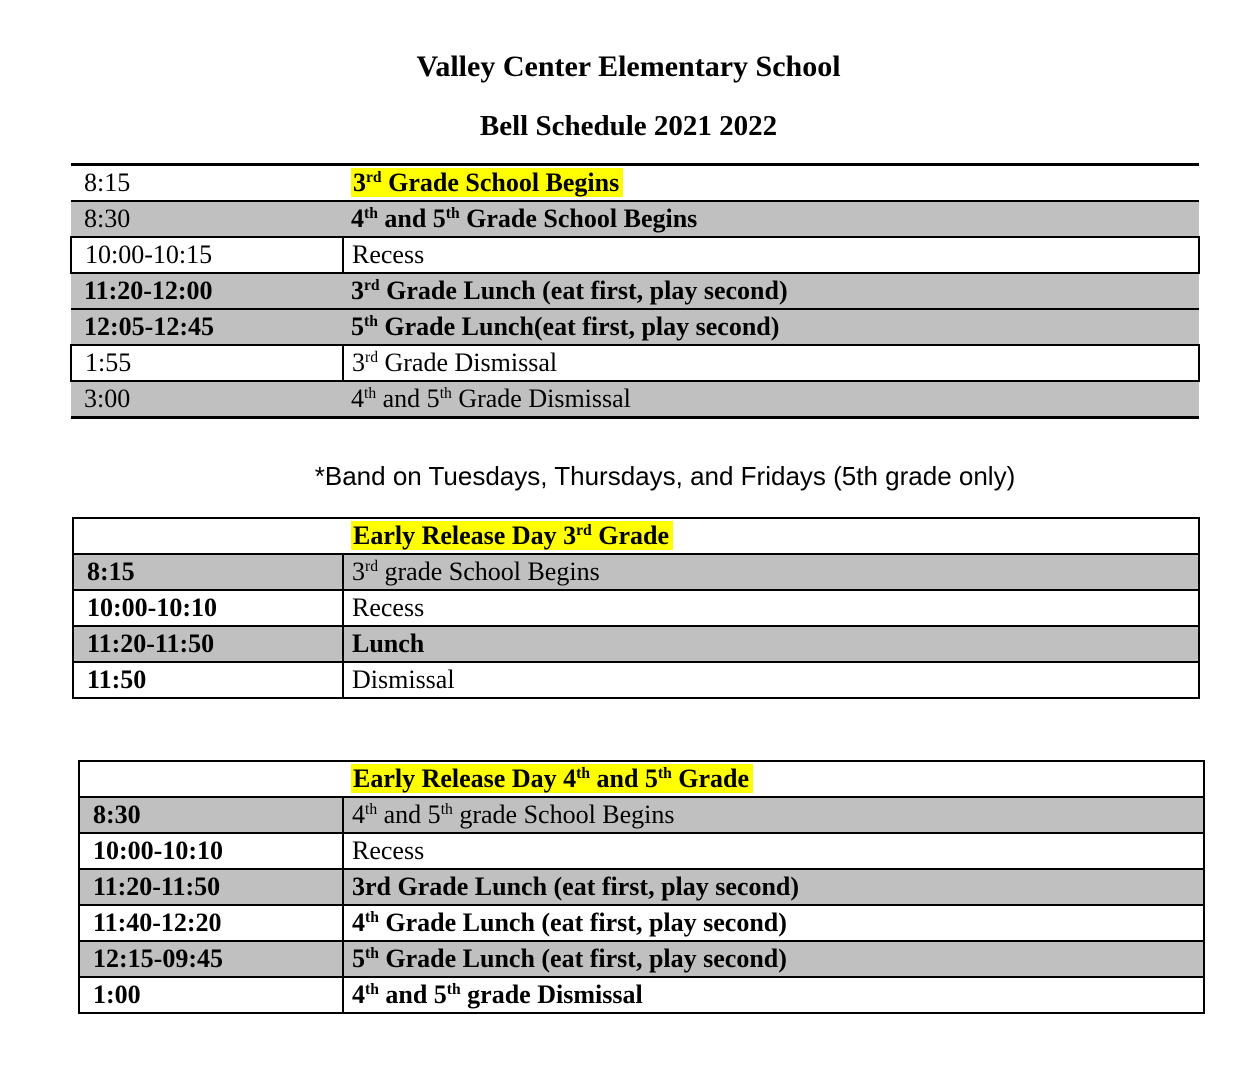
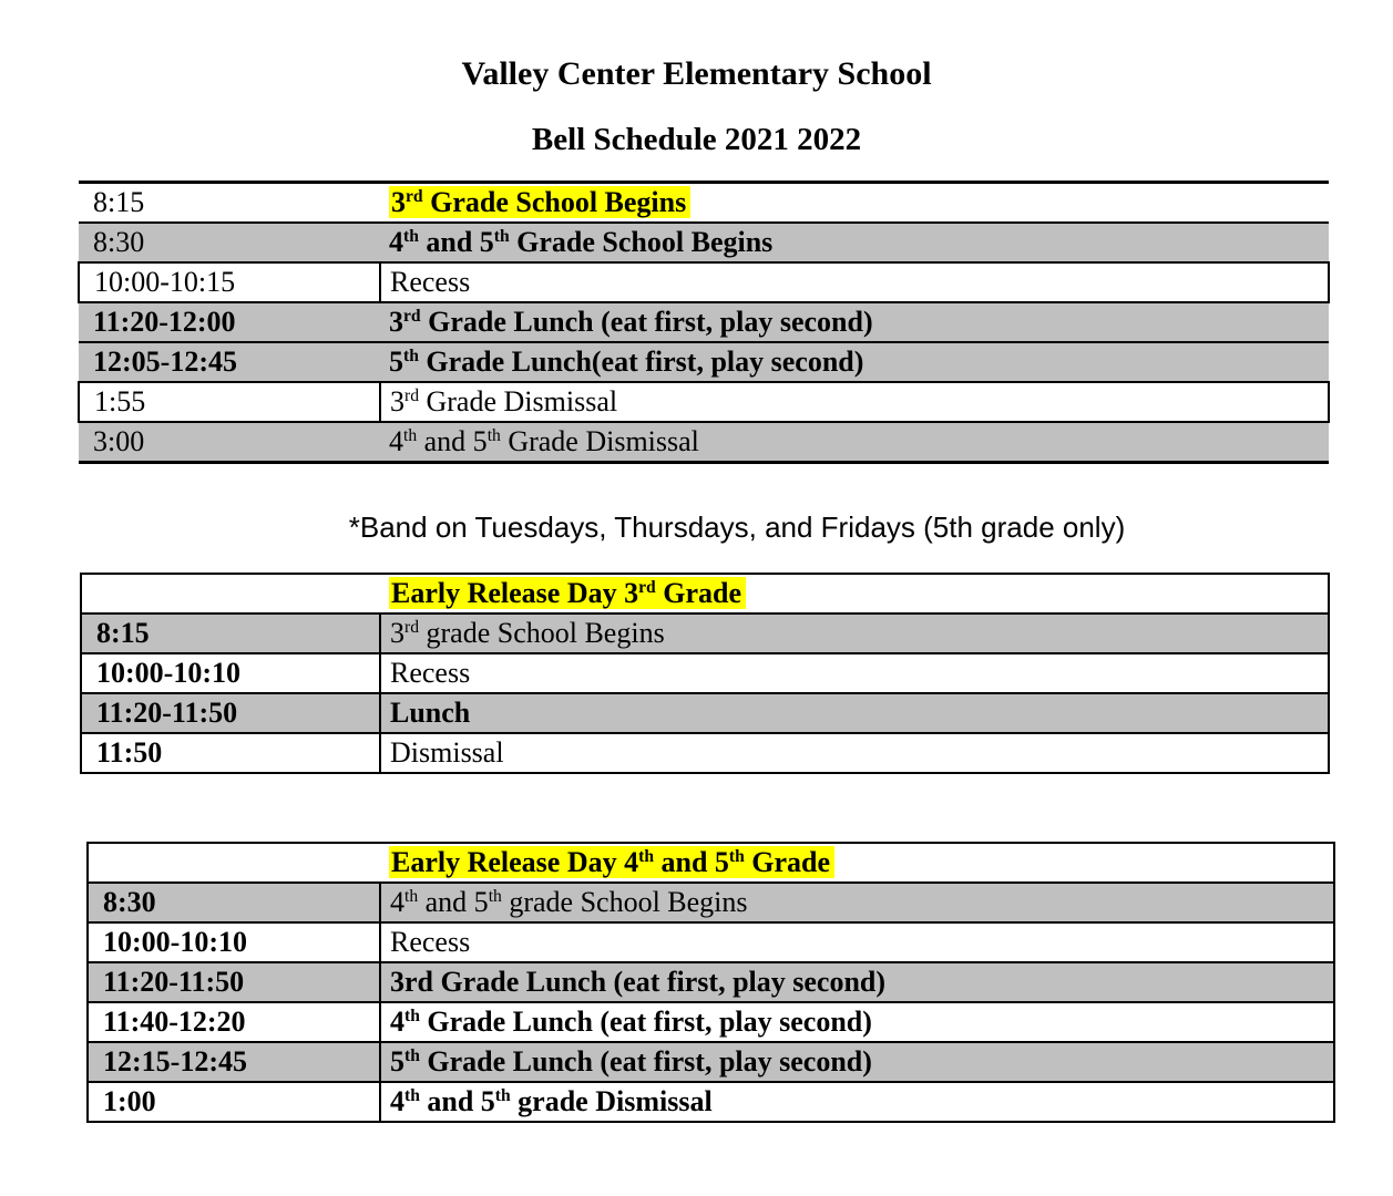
  Valley Center Elementary School
  Bell Schedule 2021 2022
  8:15	3rd Grade School Begins
  8:30	4th and 5th Grade School Begins
  10:00-10:15	Recess
  11:20-12:00	3rd Grade Lunch (eat first, play second)
  12:05-12:45	5th Grade Lunch(eat first, play second)
  1:55	3rd Grade Dismissal
  3:00	4th and 5th Grade Dismissal
  *Band on Tuesdays, Thursdays, and Fridays (5th grade only)
  	Early Release Day 3rd Grade
  8:15	3rd grade School Begins
  10:00-10:10	Recess
  11:20-11:50	Lunch
  11:50	Dismissal
  	Early Release Day 4th and 5th Grade
  8:30	4th and 5th grade School Begins
  10:00-10:10	Recess
  11:20-11:50	3rd Grade Lunch (eat first, play second)
  11:40-12:20	4th Grade Lunch (eat first, play second)
- 12:15-09:45	5th Grade Lunch (eat first, play second)
+ 12:15-12:45	5th Grade Lunch (eat first, play second)
  1:00	4th and 5th grade Dismissal
